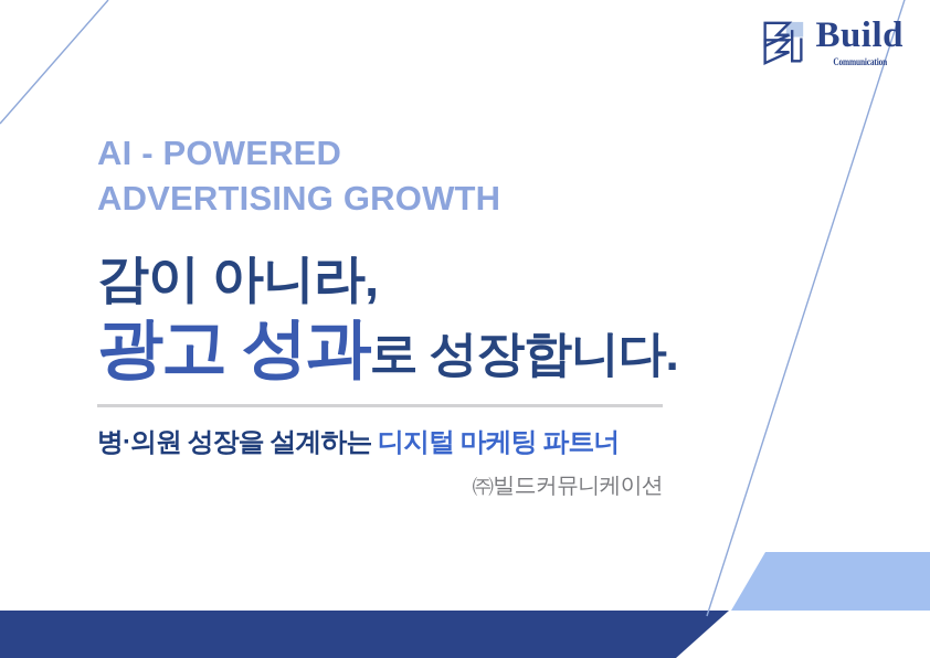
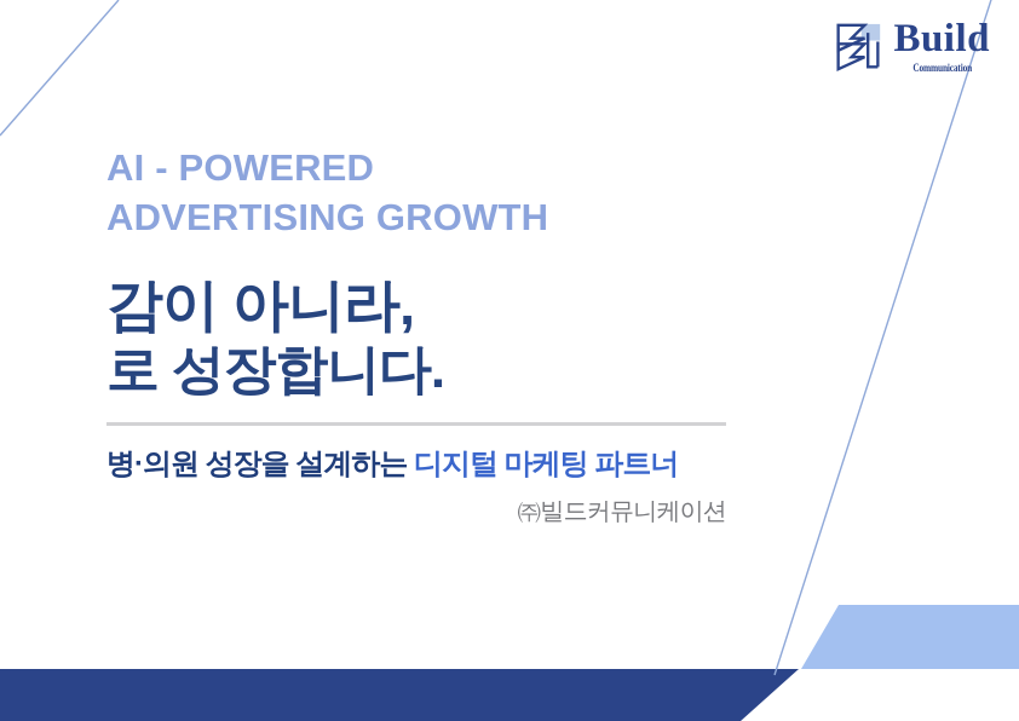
  Build
  Communication
  AI - POWERED
  ADVERTISING GROWTH
  감이 아니라,
- 광고 성과
  로 성장합니다.
  병·의원 성장을 설계하는 디지털 마케팅 파트너
  ㈜빌드커뮤니케이션
